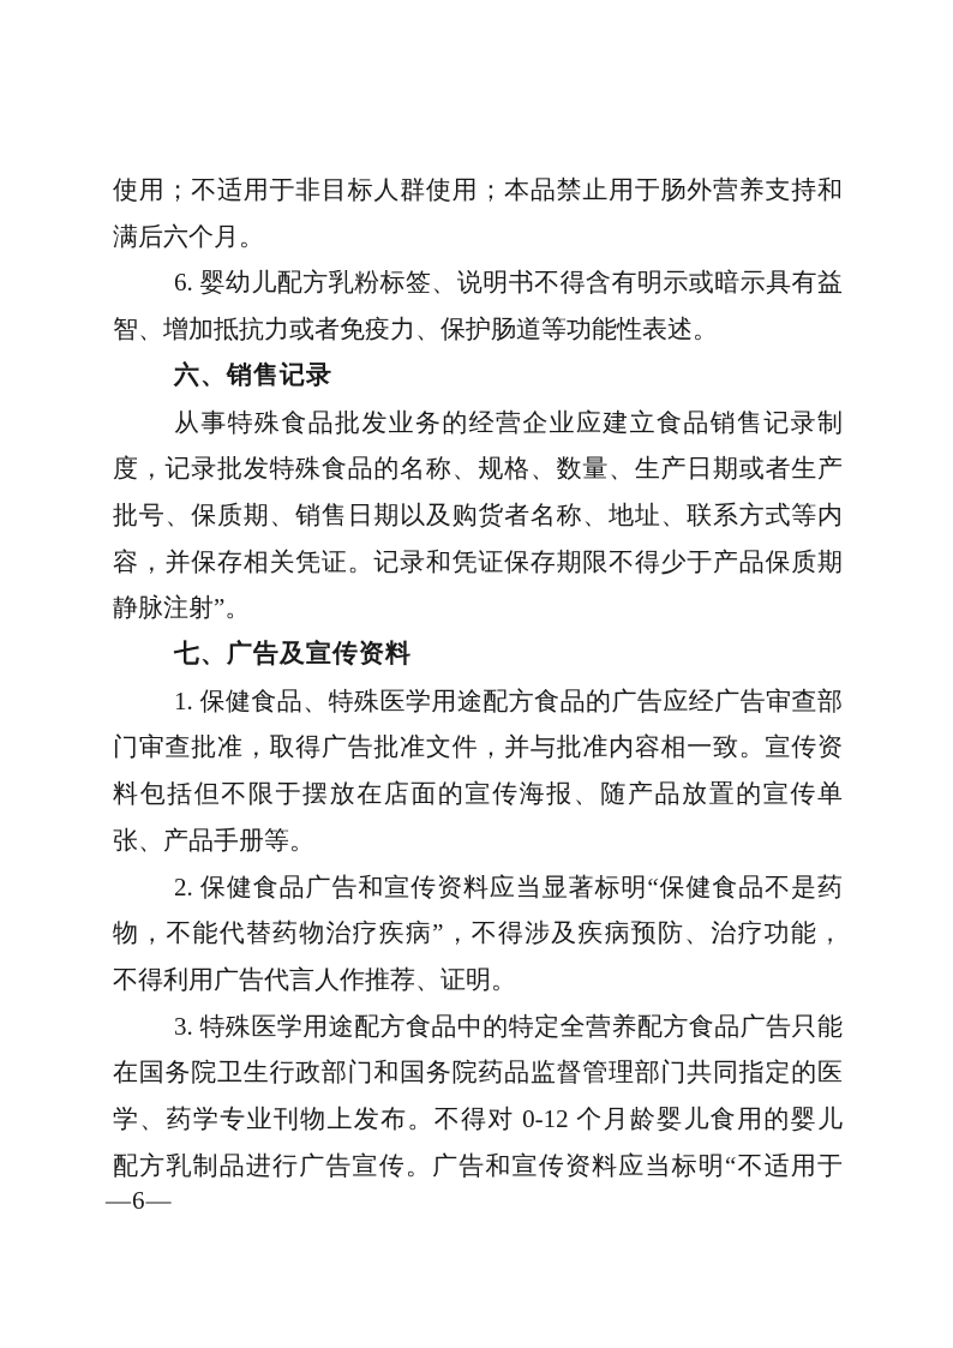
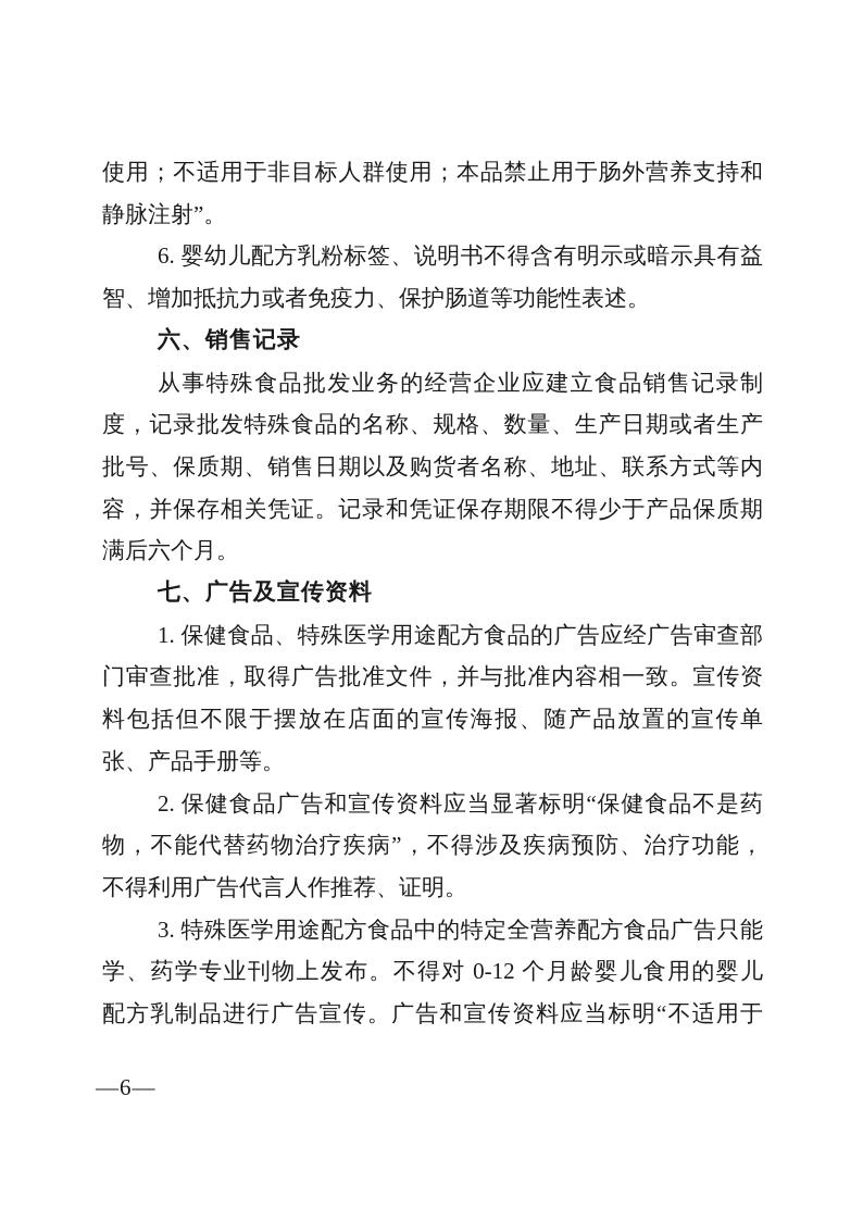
  使用；不适用于非目标人群使用；本品禁止用于肠外营养支持和
- 满后六个月。
+ 静脉注射”。
  6. 婴幼儿配方乳粉标签、说明书不得含有明示或暗示具有益
  智、增加抵抗力或者免疫力、保护肠道等功能性表述。
  六、销售记录
  从事特殊食品批发业务的经营企业应建立食品销售记录制
  度，记录批发特殊食品的名称、规格、数量、生产日期或者生产
  批号、保质期、销售日期以及购货者名称、地址、联系方式等内
  容，并保存相关凭证。记录和凭证保存期限不得少于产品保质期
- 静脉注射”。
+ 满后六个月。
  七、广告及宣传资料
  1. 保健食品、特殊医学用途配方食品的广告应经广告审查部
  门审查批准，取得广告批准文件，并与批准内容相一致。宣传资
  料包括但不限于摆放在店面的宣传海报、随产品放置的宣传单
  张、产品手册等。
  2. 保健食品广告和宣传资料应当显著标明“保健食品不是药
  物，不能代替药物治疗疾病”，不得涉及疾病预防、治疗功能，
  不得利用广告代言人作推荐、证明。
  3. 特殊医学用途配方食品中的特定全营养配方食品广告只能
- 在国务院卫生行政部门和国务院药品监督管理部门共同指定的医
  学、药学专业刊物上发布。不得对 0-12 个月龄婴儿食用的婴儿
  配方乳制品进行广告宣传。广告和宣传资料应当标明“不适用于
  —6—
